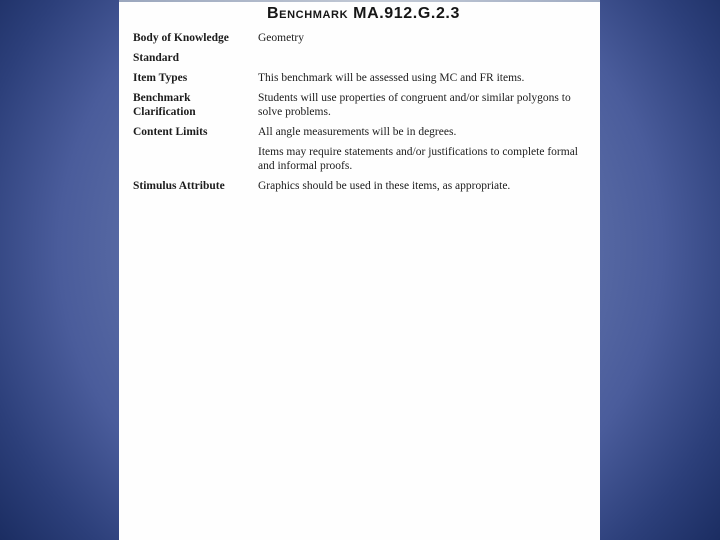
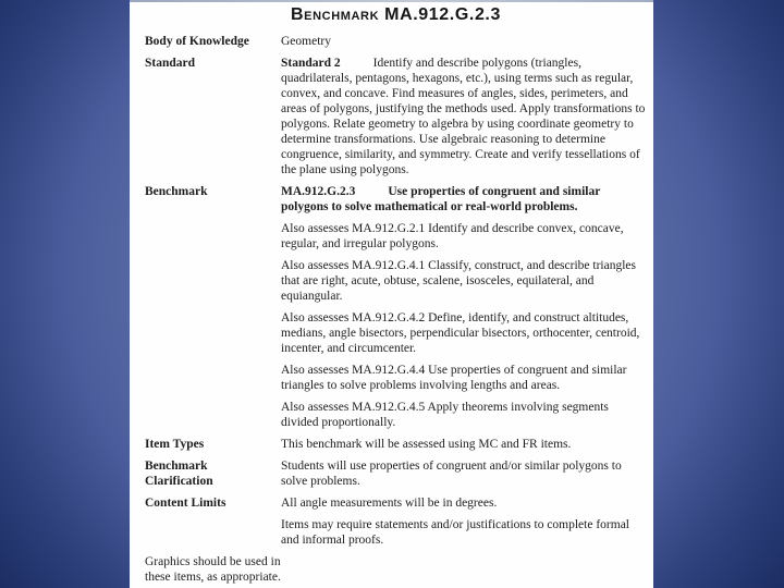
  Benchmark MA.912.G.2.3
  Body of Knowledge
  Geometry
  Standard
+ Standard 2 Identify and describe polygons (triangles, quadrilaterals, pentagons, hexagons, etc.), using terms such as regular, convex, and concave. Find measures of angles, sides, perimeters, and areas of polygons, justifying the methods used. Apply transformations to polygons. Relate geometry to algebra by using coordinate geometry to determine transformations. Use algebraic reasoning to determine congruence, similarity, and symmetry. Create and verify tessellations of the plane using polygons.
+ Benchmark
+ MA.912.G.2.3 Use properties of congruent and similar polygons to solve mathematical or real-world problems.
+ Also assesses MA.912.G.2.1 Identify and describe convex, concave, regular, and irregular polygons.
+ Also assesses MA.912.G.4.1 Classify, construct, and describe triangles that are right, acute, obtuse, scalene, isosceles, equilateral, and equiangular.
+ Also assesses MA.912.G.4.2 Define, identify, and construct altitudes, medians, angle bisectors, perpendicular bisectors, orthocenter, centroid, incenter, and circumcenter.
+ Also assesses MA.912.G.4.4 Use properties of congruent and similar triangles to solve problems involving lengths and areas.
+ Also assesses MA.912.G.4.5 Apply theorems involving segments divided proportionally.
  Item Types
  This benchmark will be assessed using MC and FR items.
  Benchmark Clarification
  Students will use properties of congruent and/or similar polygons to solve problems.
  Content Limits
  All angle measurements will be in degrees.
  Items may require statements and/or justifications to complete formal and informal proofs.
- Stimulus Attribute
  Graphics should be used in these items, as appropriate.
